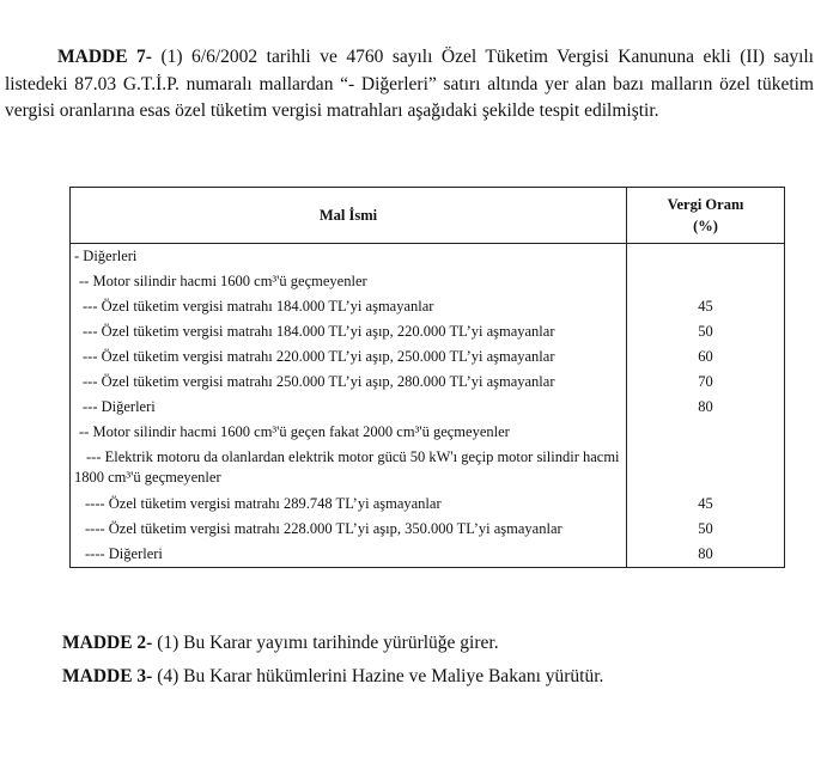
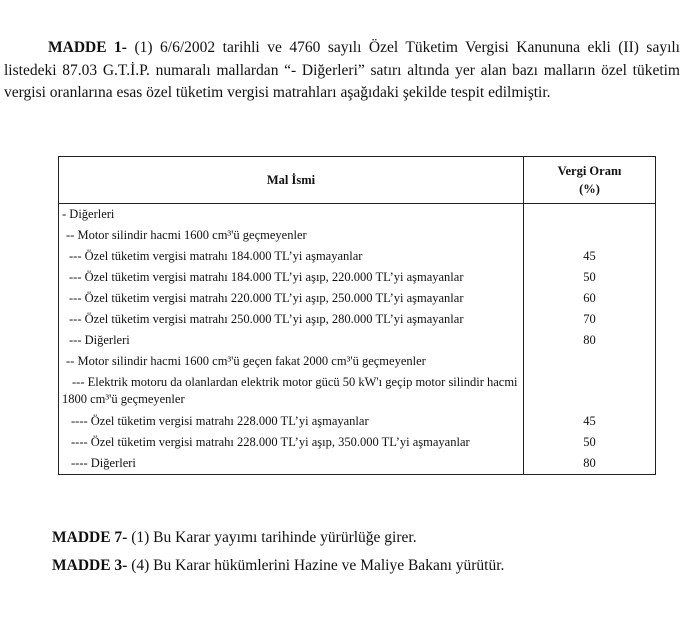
- MADDE 7- (1) 6/6/2002 tarihli ve 4760 sayılı Özel Tüketim Vergisi Kanununa ekli (II) sayılı listedeki 87.03 G.T.İ.P. numaralı mallardan “- Diğerleri” satırı altında yer alan bazı malların özel tüketim vergisi oranlarına esas özel tüketim vergisi matrahları aşağıdaki şekilde tespit edilmiştir.
+ MADDE 1- (1) 6/6/2002 tarihli ve 4760 sayılı Özel Tüketim Vergisi Kanununa ekli (II) sayılı listedeki 87.03 G.T.İ.P. numaralı mallardan “- Diğerleri” satırı altında yer alan bazı malların özel tüketim vergisi oranlarına esas özel tüketim vergisi matrahları aşağıdaki şekilde tespit edilmiştir.
  Mal İsmi	Vergi Oranı (%)
- - Diğerleri -- Motor silindir hacmi 1600 cm³'ü geçmeyenler --- Özel tüketim vergisi matrahı 184.000 TL’yi aşmayanlar --- Özel tüketim vergisi matrahı 184.000 TL’yi aşıp, 220.000 TL’yi aşmayanlar --- Özel tüketim vergisi matrahı 220.000 TL’yi aşıp, 250.000 TL’yi aşmayanlar --- Özel tüketim vergisi matrahı 250.000 TL’yi aşıp, 280.000 TL’yi aşmayanlar --- Diğerleri -- Motor silindir hacmi 1600 cm³'ü geçen fakat 2000 cm³'ü geçmeyenler --- Elektrik motoru da olanlardan elektrik motor gücü 50 kW'ı geçip motor silindir hacmi 1800 cm³'ü geçmeyenler ---- Özel tüketim vergisi matrahı 289.748 TL’yi aşmayanlar ---- Özel tüketim vergisi matrahı 228.000 TL’yi aşıp, 350.000 TL’yi aşmayanlar ---- Diğerleri	45 50 60 70 80 45 50 80
+ - Diğerleri -- Motor silindir hacmi 1600 cm³'ü geçmeyenler --- Özel tüketim vergisi matrahı 184.000 TL’yi aşmayanlar --- Özel tüketim vergisi matrahı 184.000 TL’yi aşıp, 220.000 TL’yi aşmayanlar --- Özel tüketim vergisi matrahı 220.000 TL’yi aşıp, 250.000 TL’yi aşmayanlar --- Özel tüketim vergisi matrahı 250.000 TL’yi aşıp, 280.000 TL’yi aşmayanlar --- Diğerleri -- Motor silindir hacmi 1600 cm³'ü geçen fakat 2000 cm³'ü geçmeyenler --- Elektrik motoru da olanlardan elektrik motor gücü 50 kW'ı geçip motor silindir hacmi 1800 cm³'ü geçmeyenler ---- Özel tüketim vergisi matrahı 228.000 TL’yi aşmayanlar ---- Özel tüketim vergisi matrahı 228.000 TL’yi aşıp, 350.000 TL’yi aşmayanlar ---- Diğerleri	45 50 60 70 80 45 50 80
- MADDE 2- (1) Bu Karar yayımı tarihinde yürürlüğe girer.
+ MADDE 7- (1) Bu Karar yayımı tarihinde yürürlüğe girer.
  MADDE 3- (4) Bu Karar hükümlerini Hazine ve Maliye Bakanı yürütür.
